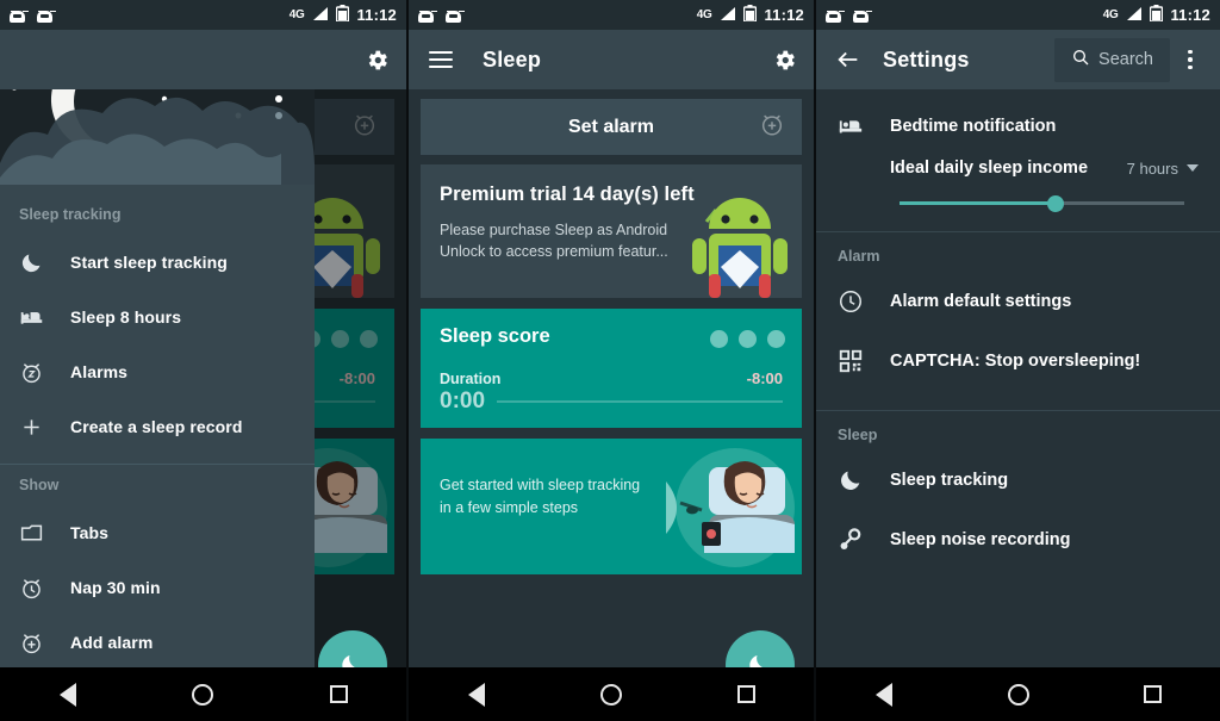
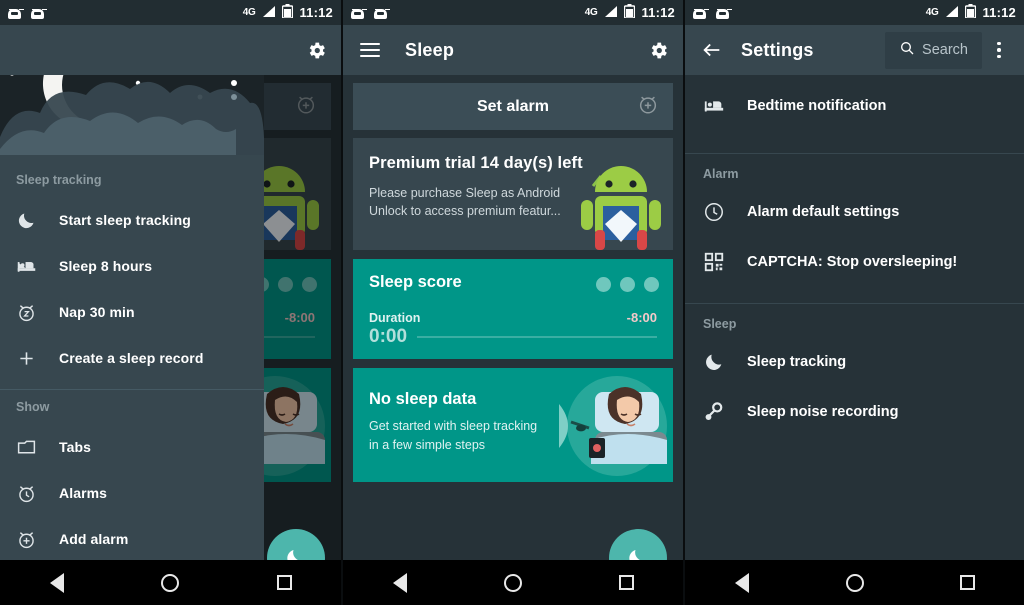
  4G
  11:12
  -8:00
  Sleep tracking
  Start sleep tracking
  Sleep 8 hours
- Alarms
+ Nap 30 min
  Create a sleep record
  Show
  Tabs
- Nap 30 min
+ Alarms
  Add alarm
  4G
  11:12
  Sleep
  Set alarm
  Premium trial 14 day(s) left
  Please purchase Sleep as Android Unlock to access premium featur...
  Sleep score
  Duration
  -8:00
  0:00
+ No sleep data
  Get started with sleep tracking in a few simple steps
  4G
  11:12
  Settings
  Search
  Bedtime notification
- Ideal daily sleep income
- 7 hours
  Alarm
  Alarm default settings
  CAPTCHA: Stop oversleeping!
  Sleep
  Sleep tracking
  Sleep noise recording
